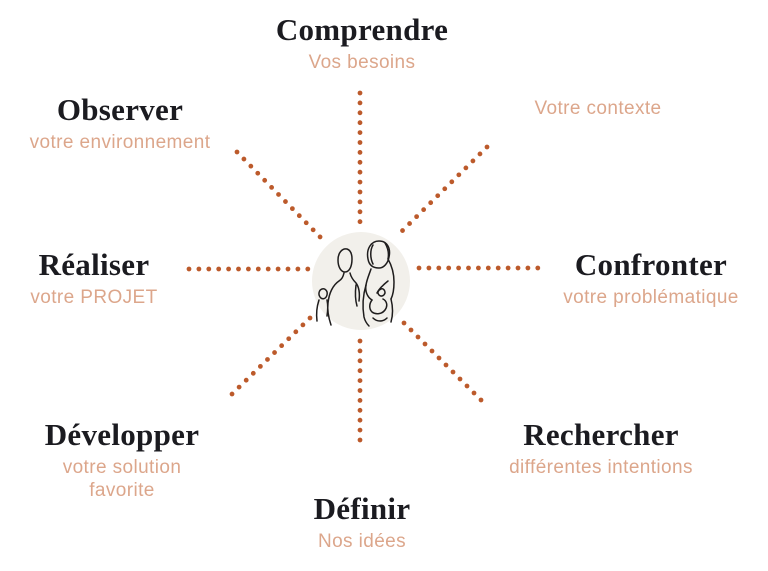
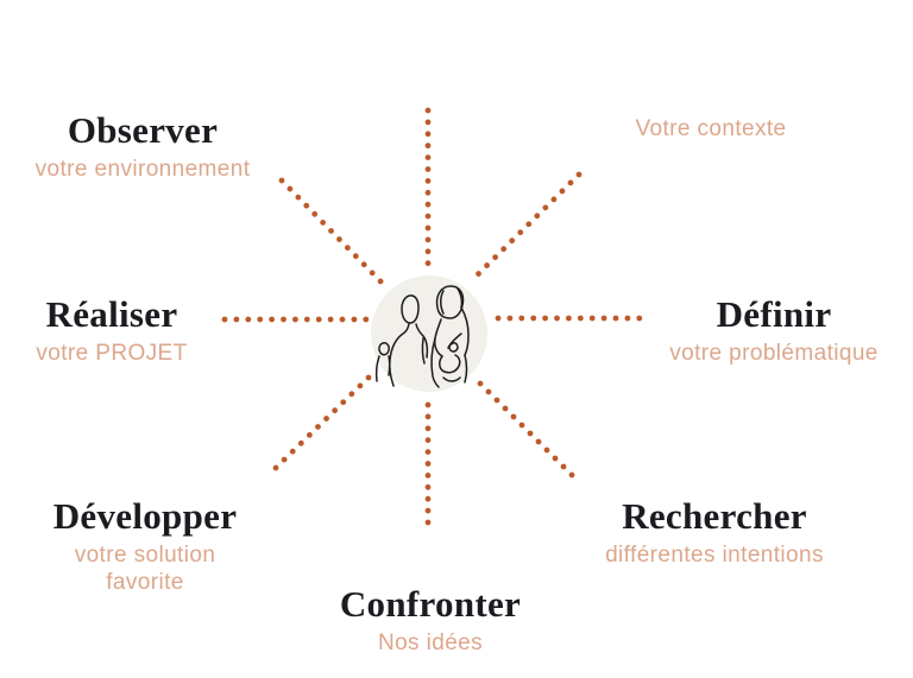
- Comprendre
- Vos besoins
  Observer
  votre environnement
  Votre contexte
  Réaliser
  votre PROJET
- Confronter
+ Définir
  votre problématique
  Développer
  votre solution favorite
  Rechercher
  différentes intentions
- Définir
+ Confronter
  Nos idées
